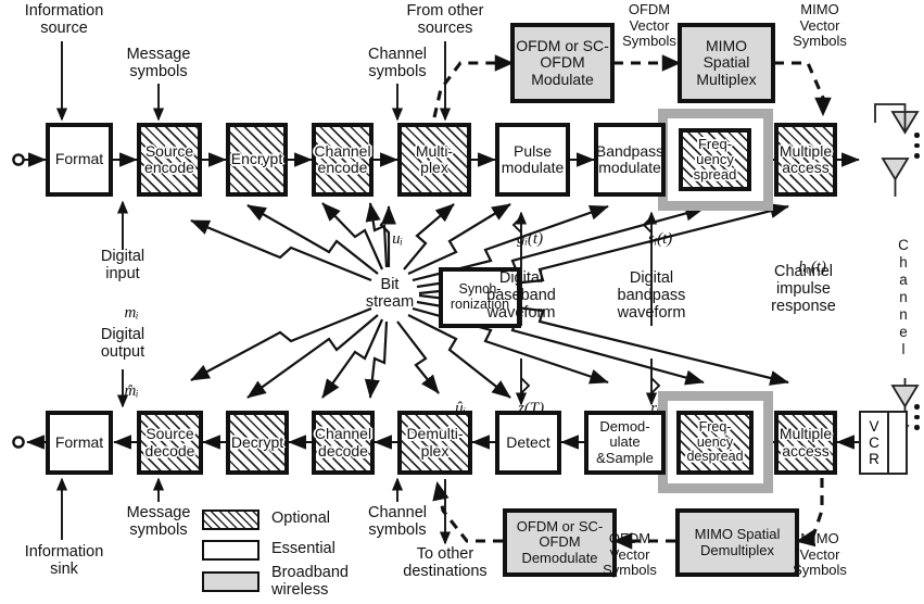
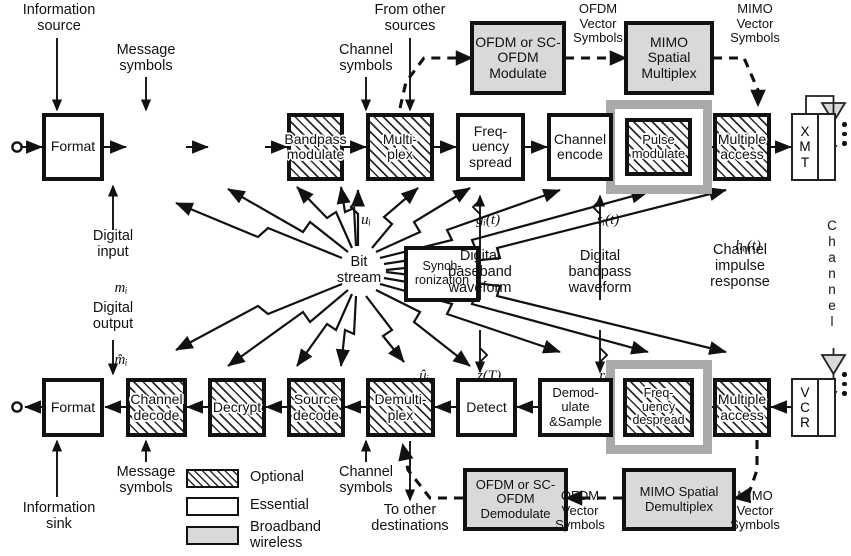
  Information
  source
  Message
  symbols
  Channel
  symbols
  From other
  sources
  OFDM
  Vector
  Symbols
  MIMO
  Vector
  Symbols
  OFDM or SC-OFDM Modulate
  MIMO Spatial Multiplex
  Format
- Source encode
- Encrypt
- Channel encode
+ Bandpass modulate
  Multi- plex
- Pulse modulate
+ Freq- uency spread
- Bandpass modulate
+ Channel encode
- Freq- uency spread
+ Pulse modulate
  Multiple access
+ X
+ M
+ T
  uᵢ
  gᵢ(t)
  sᵢ(t)
  Digital
  input
  mᵢ
  Digital
  output
  m̂ᵢ
  Bit
  stream
  Synch- ronization
  Digital
  baseband
  waveform
  Digital
  bandpass
  waveform
  hₑ(t)
  Channel
  impulse
  response
  C
  h
  a
  n
  n
  e
  l
  z(T)
  ûᵢ
  Format
- Source decode
+ Channel decode
  Decrypt
- Channel decode
+ Source decode
  Demulti- plex
  Detect
  Demod- ulate &Sample
  Freq- uency despread
  Multiple access
  V
  C
  R
  Message
  symbols
  Information
  sink
  Channel
  symbols
  To other
  destinations
  OFDM or SC-OFDM Demodulate
  MIMO Spatial Demultiplex
  OFDM
  Vector
  Symbols
  MIMO
  Vector
  Symbols
  Optional
  Essential
  Broadband
  wireless
